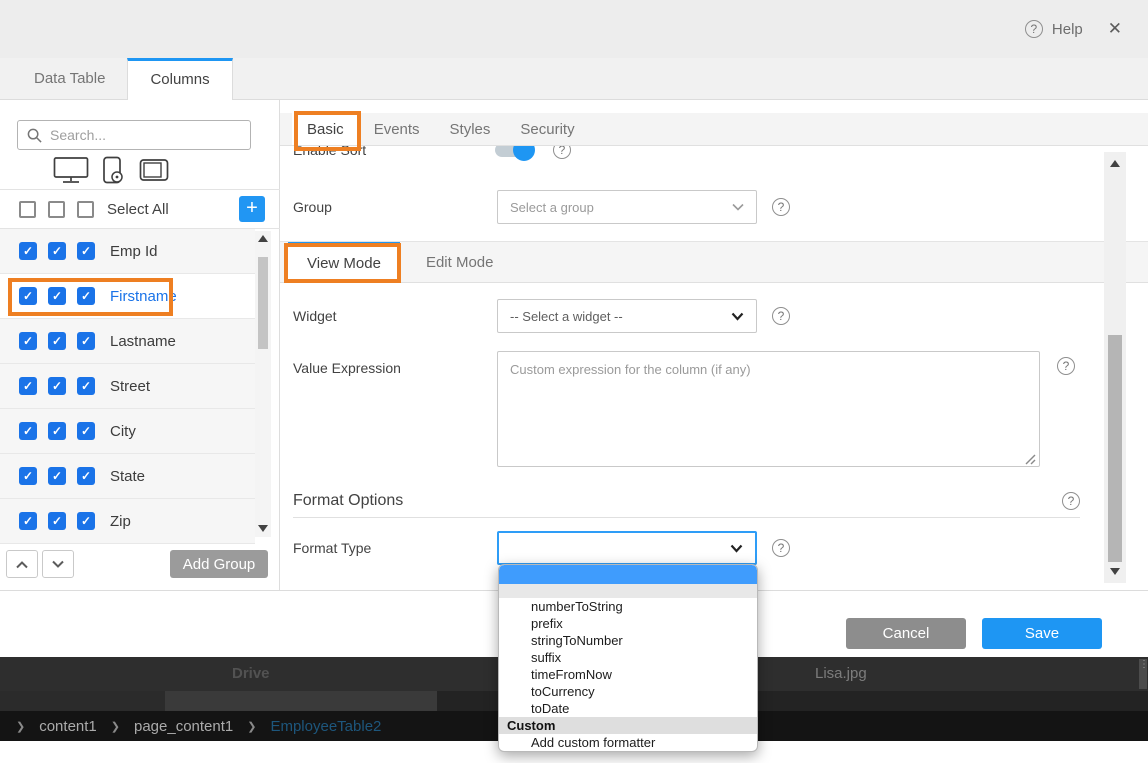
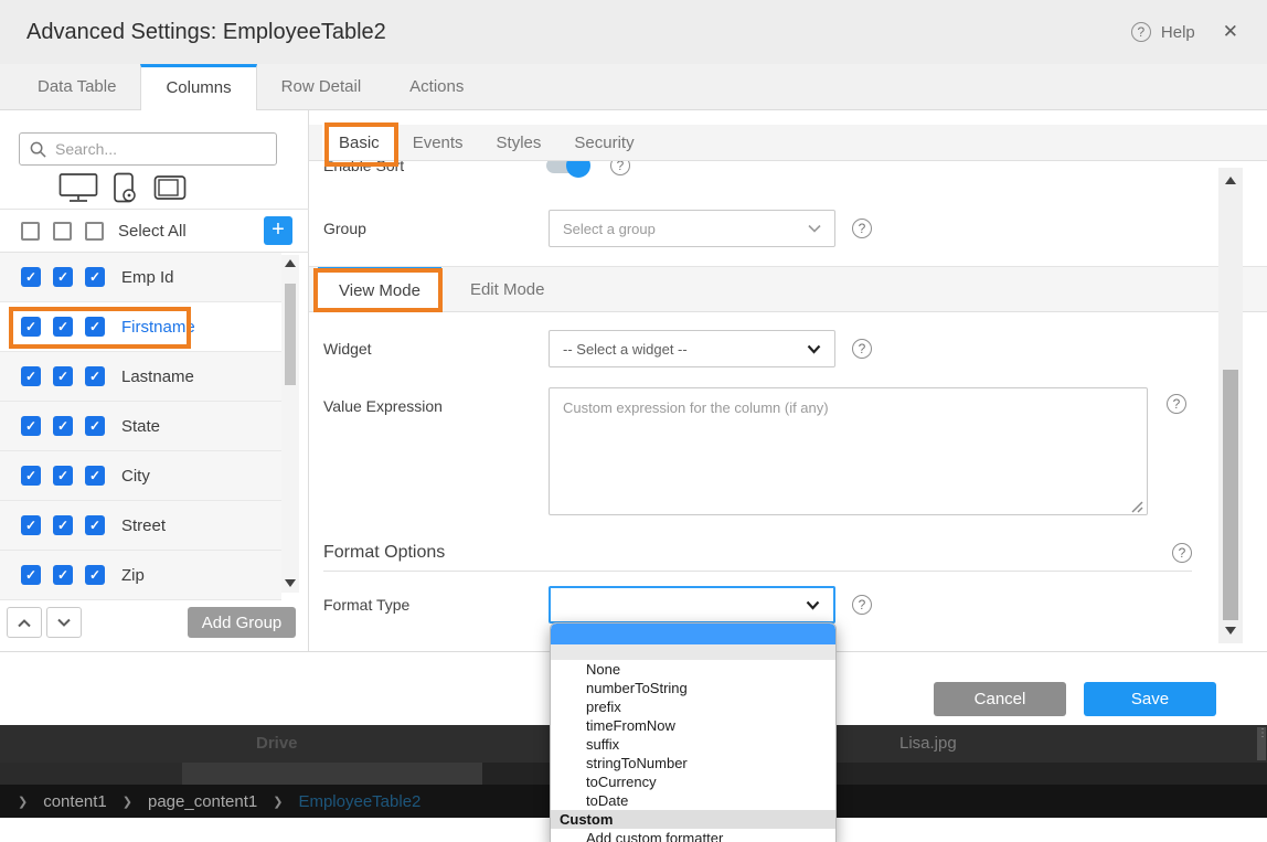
+ Advanced Settings: EmployeeTable2
  Help
  ✕
  Data Table
  Columns
+ Row Detail
+ Actions
  Search...
  Select All
  +
  Emp Id
  Firstname
  Lastname
- Street
+ State
  City
- State
+ Street
  Zip
  Add Group
  Basic
  Events
  Styles
  Security
  Enable Sort
  Group
  Select a group
  View Mode
  Edit Mode
  Widget
  -- Select a widget --
  Value Expression
  Custom expression for the column (if any)
  Format Options
  Format Type
  Cancel
  Save
  Drive
  Lisa.jpg
  ⋮
  ❯
  content1
  ❯
  page_content1
  ❯
  EmployeeTable2
+ None
  numberToString
  prefix
- stringToNumber
+ timeFromNow
  suffix
- timeFromNow
+ stringToNumber
  toCurrency
  toDate
  Custom
  Add custom formatter
